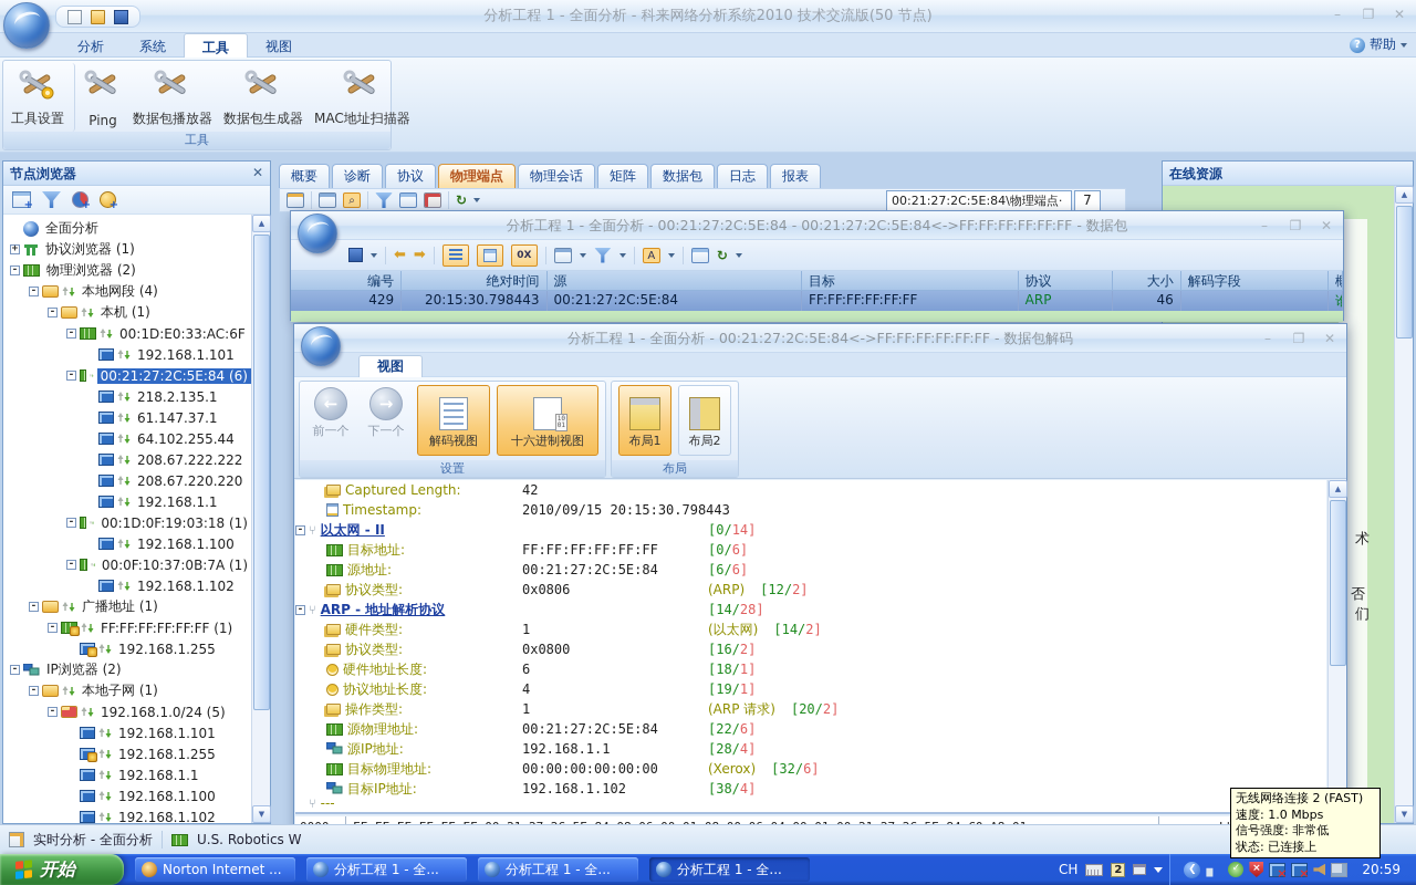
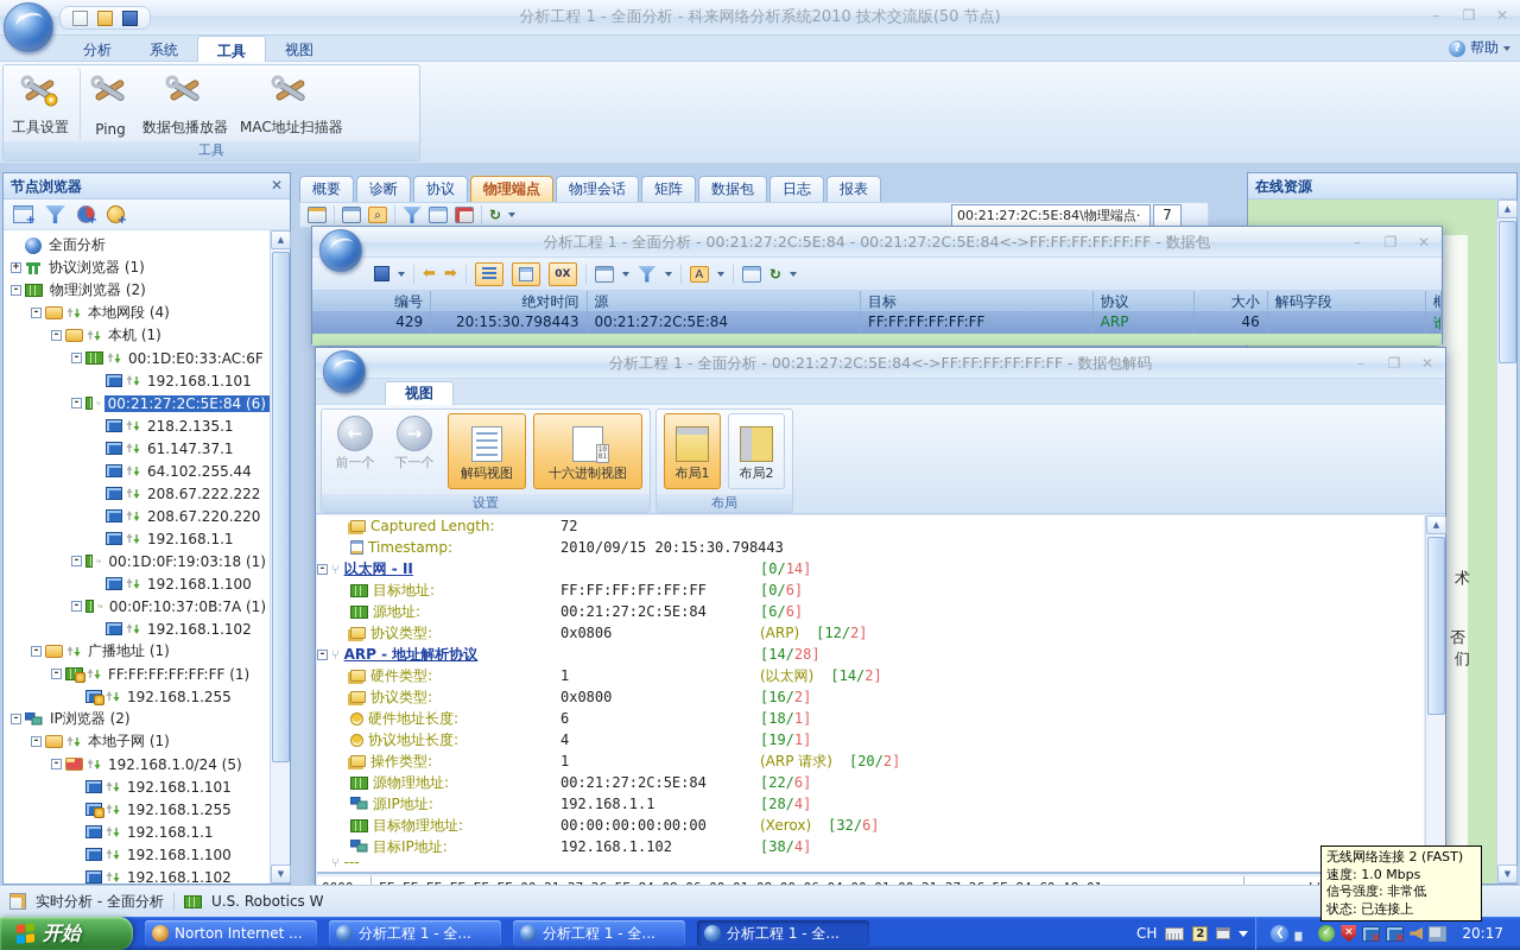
  分析工程 1 - 全面分析 - 科来网络分析系统2010 技术交流版(50 节点)
  –
  ❐
  ✕
  分析
  系统
  工具
  视图
  ?
  帮助
  工具设置
  Ping
  数据包播放器
- 数据包生成器
  MAC地址扫描器
  工具
  节点浏览器
  ✕
  +
  +
  +
  全面分析
  +
  协议浏览器 (1)
  -
  物理浏览器 (2)
  -
  本地网段 (4)
  -
  本机 (1)
  -
  00:1D:E0:33:AC:6F
  192.168.1.101
  -
  00:21:27:2C:5E:84 (6)
  218.2.135.1
  61.147.37.1
  64.102.255.44
  208.67.222.222
  208.67.220.220
  192.168.1.1
  -
  00:1D:0F:19:03:18 (1)
  192.168.1.100
  -
  00:0F:10:37:0B:7A (1)
  192.168.1.102
  -
  广播地址 (1)
  -
  FF:FF:FF:FF:FF:FF (1)
  192.168.1.255
  -
  IP浏览器 (2)
  -
  本地子网 (1)
  -
  192.168.1.0/24 (5)
  192.168.1.101
  192.168.1.255
  192.168.1.1
  192.168.1.100
  192.168.1.102
  ▲
  ▼
  概要
  诊断
  协议
  物理端点
  物理会话
  矩阵
  数据包
  日志
  报表
  ⌕
  ↻
  00:21:27:2C:5E:84\物理端点·
  7
  在线资源
  术
  否
  们
  ▲
  ▼
  分析工程 1 - 全面分析 - 00:21:27:2C:5E:84 - 00:21:27:2C:5E:84<->FF:FF:FF:FF:FF:FF - 数据包
  –
  ❐
  ✕
  ⬅
  ➡
  0X
  A
  ↻
  编号
  绝对时间
  源
  目标
  协议
  大小
  解码字段
  429
  20:15:30.798443
  00:21:27:2C:5E:84
  FF:FF:FF:FF:FF:FF
  ARP
  46
  分析工程 1 - 全面分析 - 00:21:27:2C:5E:84<->FF:FF:FF:FF:FF:FF - 数据包解码
  –
  ❐
  ✕
  视图
  ←
  前一个
  →
  下一个
  解码视图
  十六进制视图
  设置
  布局1
  布局2
  布局
  Captured Length:
- 42
+ 72
  Timestamp:
  2010/09/15 20:15:30.798443
  -
  ⑂
  以太网 - II
  [0/14]
  目标地址:
  FF:FF:FF:FF:FF:FF
  [0/6]
  源地址:
  00:21:27:2C:5E:84
  [6/6]
  协议类型:
  0x0806
  (ARP)
  [12/2]
  -
  ⑂
  ARP - 地址解析协议
  [14/28]
  硬件类型:
  1
  (以太网)
  [14/2]
  协议类型:
  0x0800
  [16/2]
  硬件地址长度:
  6
  [18/1]
  协议地址长度:
  4
  [19/1]
  操作类型:
  1
  (ARP 请求)
  [20/2]
  源物理地址:
  00:21:27:2C:5E:84
  [22/6]
  源IP地址:
  192.168.1.1
  [28/4]
  目标物理地址:
  00:00:00:00:00:00
  (Xerox)
  [32/6]
  目标IP地址:
  192.168.1.102
  [38/4]
  ⑂
  ---
  ▲
  实时分析 - 全面分析
  U.S. Robotics W
  开始
  Norton Internet ...
  分析工程 1 - 全...
  分析工程 1 - 全...
  分析工程 1 - 全...
  CH
  2
  ❮
  ✓
  ×
- 20:59
+ 20:17
  无线网络连接 2 (FAST)
  速度: 1.0 Mbps
  信号强度: 非常低
  状态: 已连接上
